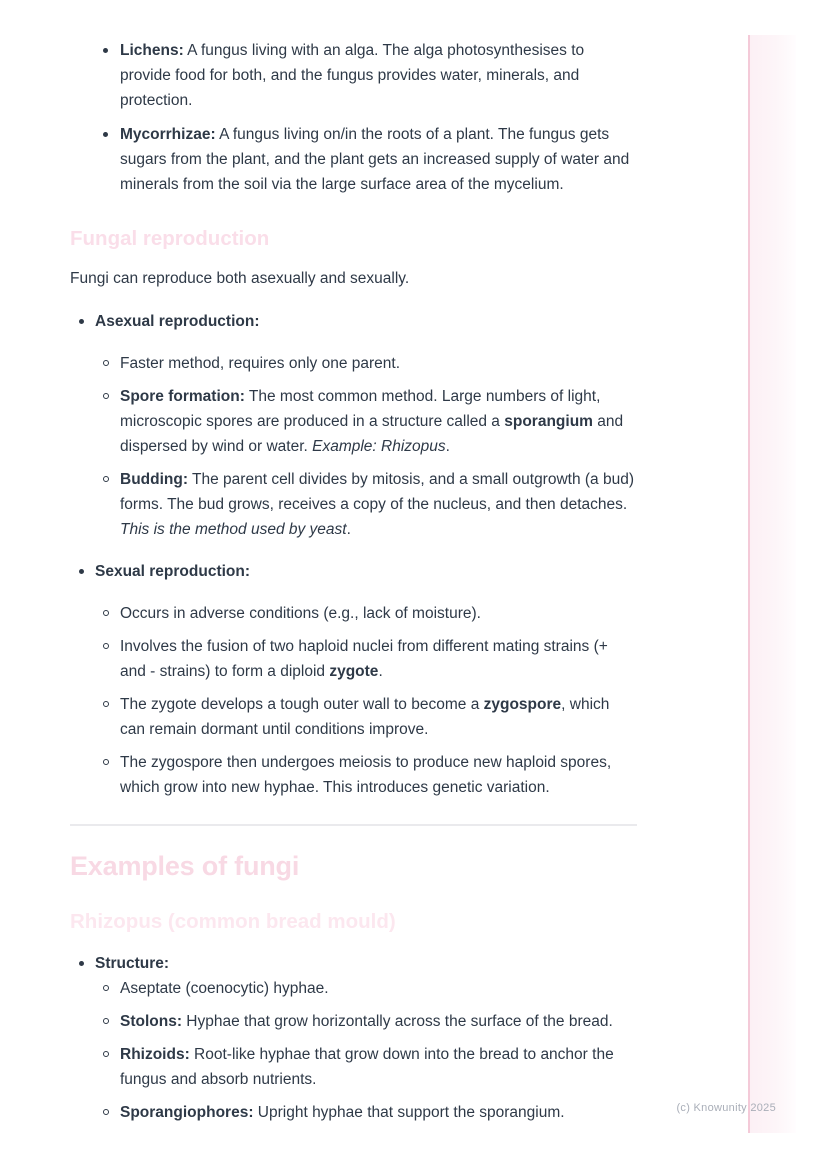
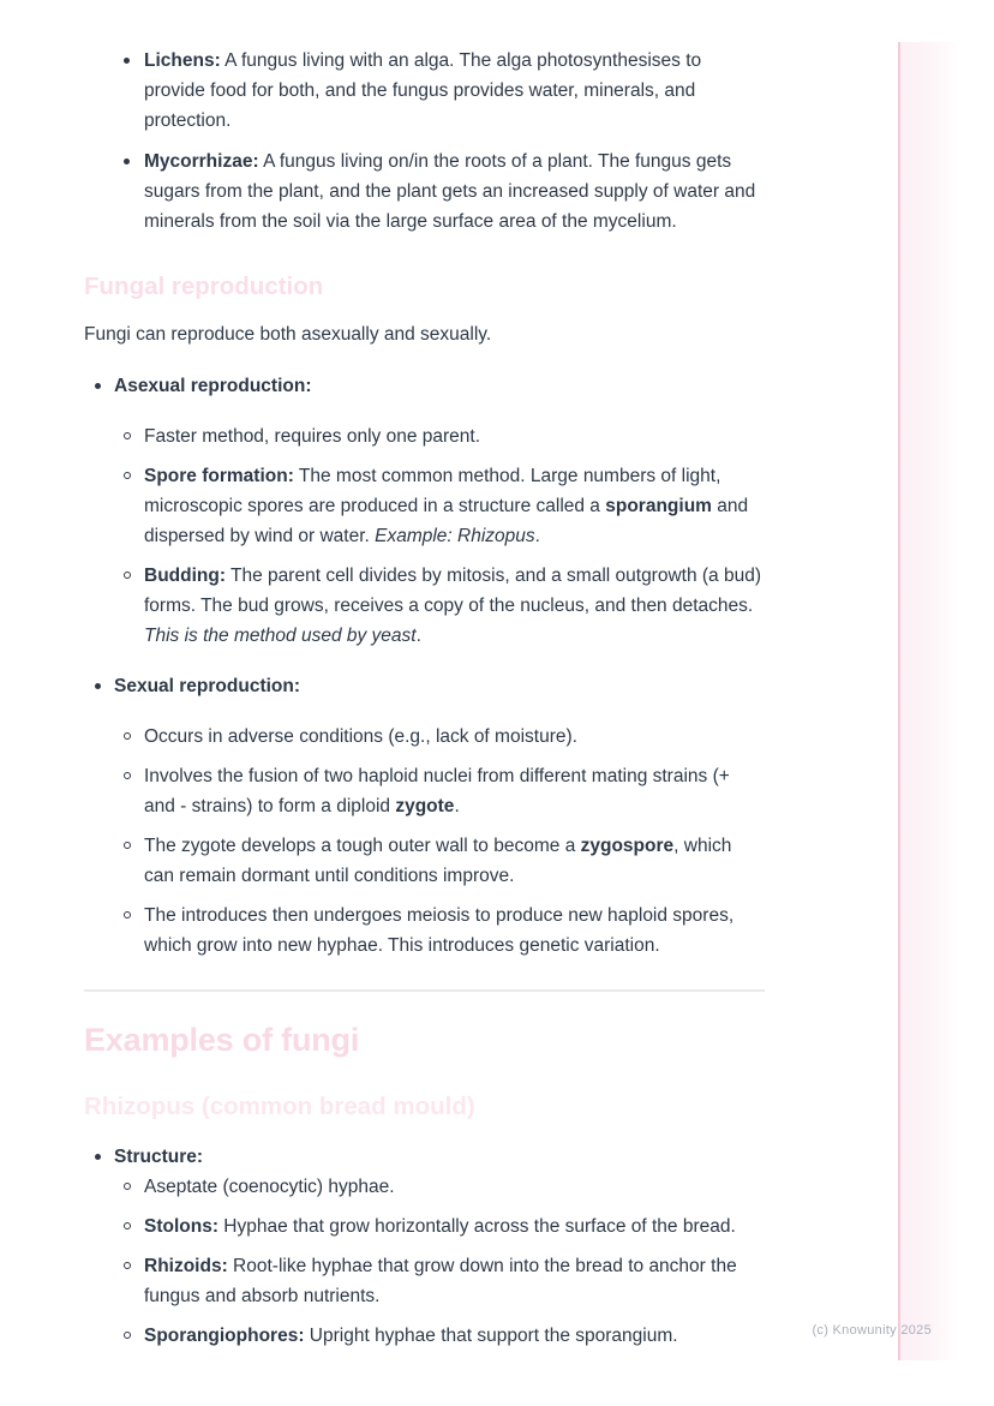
  (c) Knowunity 2025
  Lichens: A fungus living with an alga. The alga photosynthesises to provide food for both, and the fungus provides water, minerals, and protection.
  Mycorrhizae: A fungus living on/in the roots of a plant. The fungus gets sugars from the plant, and the plant gets an increased supply of water and minerals from the soil via the large surface area of the mycelium.
  Fungal reproduction
  Fungi can reproduce both asexually and sexually.
  Asexual reproduction:
  Faster method, requires only one parent.
  Spore formation: The most common method. Large numbers of light, microscopic spores are produced in a structure called a sporangium and dispersed by wind or water. Example: Rhizopus.
  Budding: The parent cell divides by mitosis, and a small outgrowth (a bud) forms. The bud grows, receives a copy of the nucleus, and then detaches. This is the method used by yeast.
  Sexual reproduction:
  Occurs in adverse conditions (e.g., lack of moisture).
  Involves the fusion of two haploid nuclei from different mating strains (+ and - strains) to form a diploid zygote.
  The zygote develops a tough outer wall to become a zygospore, which can remain dormant until conditions improve.
- The zygospore then undergoes meiosis to produce new haploid spores, which grow into new hyphae. This introduces genetic variation.
+ The introduces then undergoes meiosis to produce new haploid spores, which grow into new hyphae. This introduces genetic variation.
  Examples of fungi
  Rhizopus (common bread mould)
  Structure:
  Aseptate (coenocytic) hyphae.
  Stolons: Hyphae that grow horizontally across the surface of the bread.
  Rhizoids: Root-like hyphae that grow down into the bread to anchor the fungus and absorb nutrients.
  Sporangiophores: Upright hyphae that support the sporangium.
